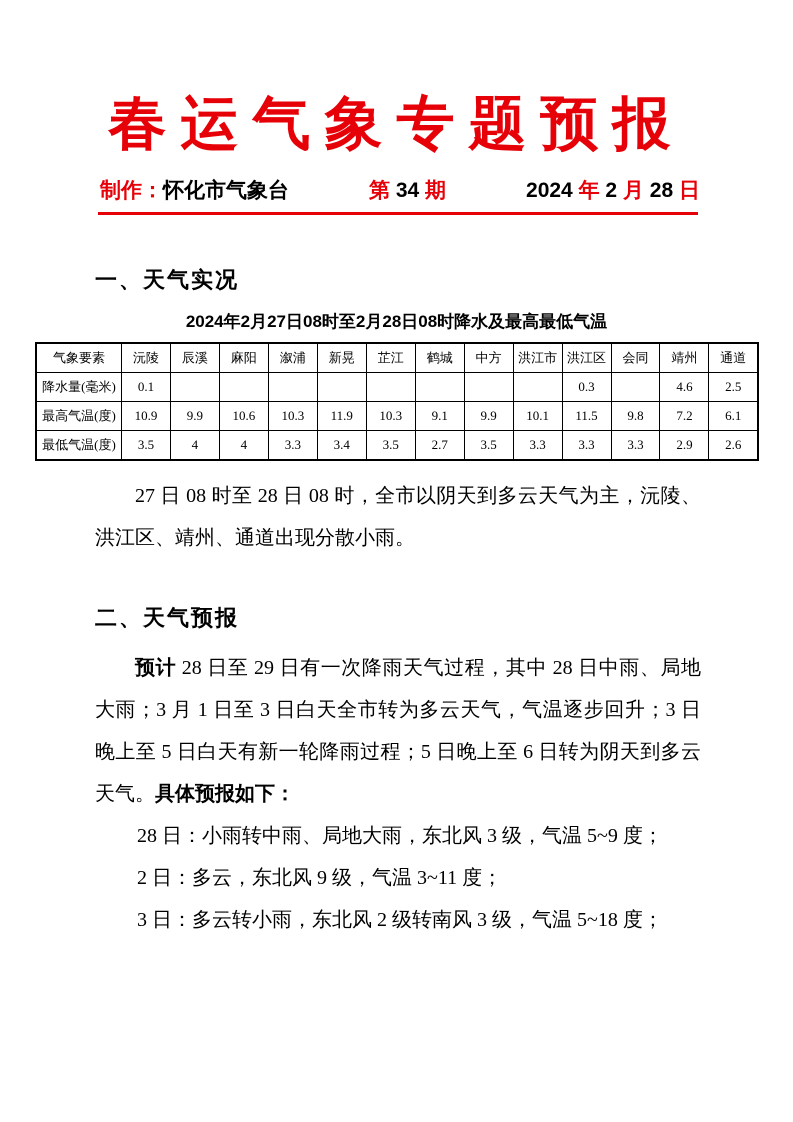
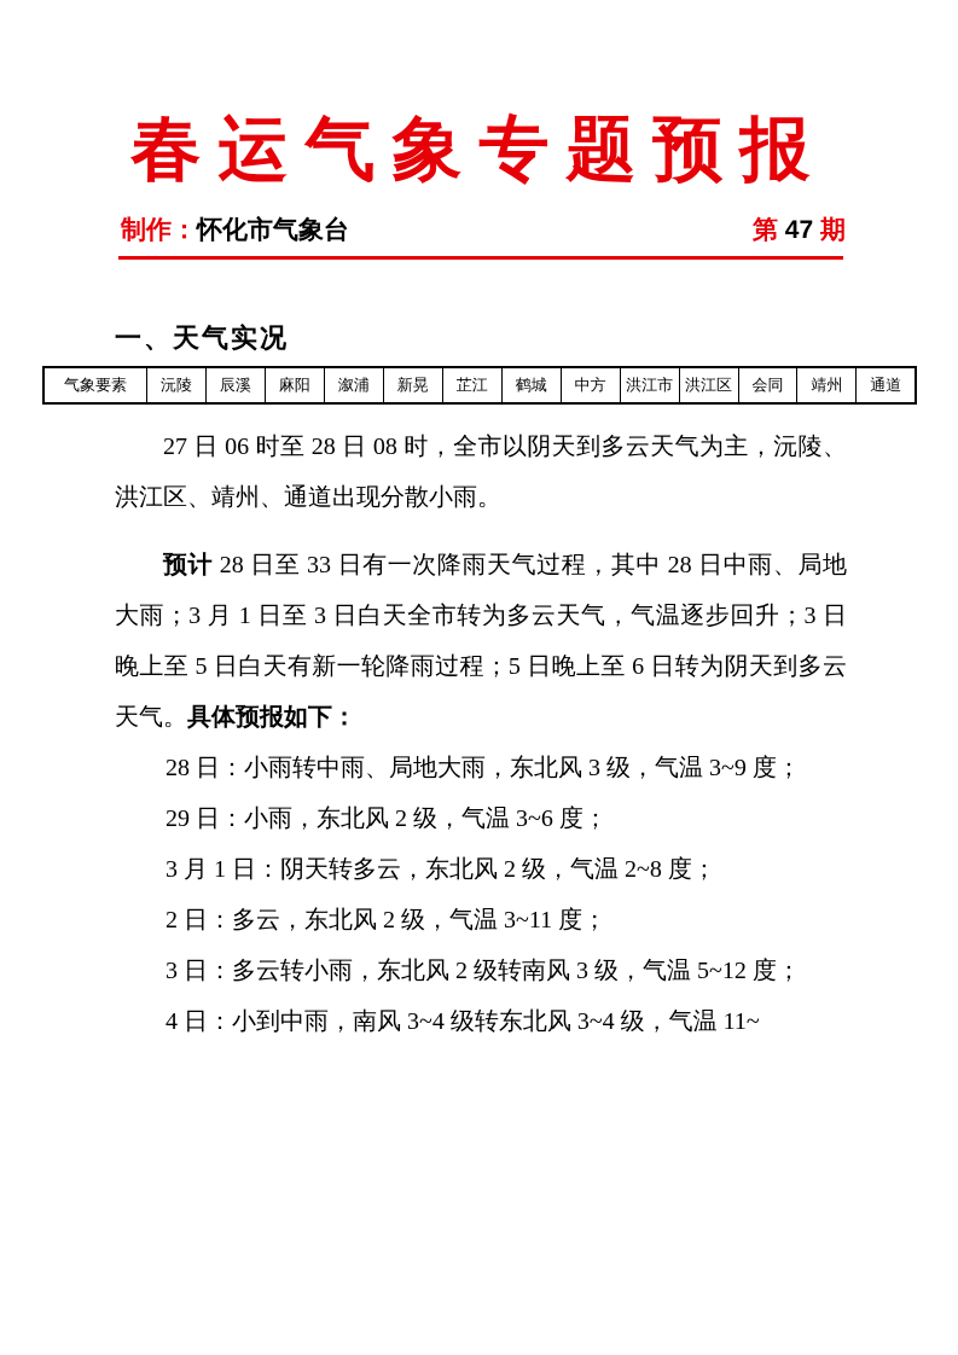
  春运气象专题预报
  制作：怀化市气象台
- 第 34 期
+ 第 47 期
- 2024 年 2 月 28 日
  一、天气实况
- 2024年2月27日08时至2月28日08时降水及最高最低气温
  气象要素	沅陵	辰溪	麻阳	溆浦	新晃	芷江	鹤城	中方	洪江市	洪江区	会同	靖州	通道
- 降水量(毫米)	0.1									0.3		4.6	2.5
- 最高气温(度)	10.9	9.9	10.6	10.3	11.9	10.3	9.1	9.9	10.1	11.5	9.8	7.2	6.1
- 最低气温(度)	3.5	4	4	3.3	3.4	3.5	2.7	3.5	3.3	3.3	3.3	2.9	2.6
- 27 日 08 时至 28 日 08 时，全市以阴天到多云天气为主，沅陵、洪江区、靖州、通道出现分散小雨。
+ 27 日 06 时至 28 日 08 时，全市以阴天到多云天气为主，沅陵、洪江区、靖州、通道出现分散小雨。
- 二、天气预报
- 预计 28 日至 29 日有一次降雨天气过程，其中 28 日中雨、局地大雨；3 月 1 日至 3 日白天全市转为多云天气，气温逐步回升；3 日晚上至 5 日白天有新一轮降雨过程；5 日晚上至 6 日转为阴天到多云天气。具体预报如下：
+ 预计 28 日至 33 日有一次降雨天气过程，其中 28 日中雨、局地大雨；3 月 1 日至 3 日白天全市转为多云天气，气温逐步回升；3 日晚上至 5 日白天有新一轮降雨过程；5 日晚上至 6 日转为阴天到多云天气。具体预报如下：
- 28 日：小雨转中雨、局地大雨，东北风 3 级，气温 5~9 度；
+ 28 日：小雨转中雨、局地大雨，东北风 3 级，气温 3~9 度；
+ 29 日：小雨，东北风 2 级，气温 3~6 度；
+ 3 月 1 日：阴天转多云，东北风 2 级，气温 2~8 度；
- 2 日：多云，东北风 9 级，气温 3~11 度；
+ 2 日：多云，东北风 2 级，气温 3~11 度；
- 3 日：多云转小雨，东北风 2 级转南风 3 级，气温 5~18 度；
+ 3 日：多云转小雨，东北风 2 级转南风 3 级，气温 5~12 度；
+ 4 日：小到中雨，南风 3~4 级转东北风 3~4 级，气温 11~
